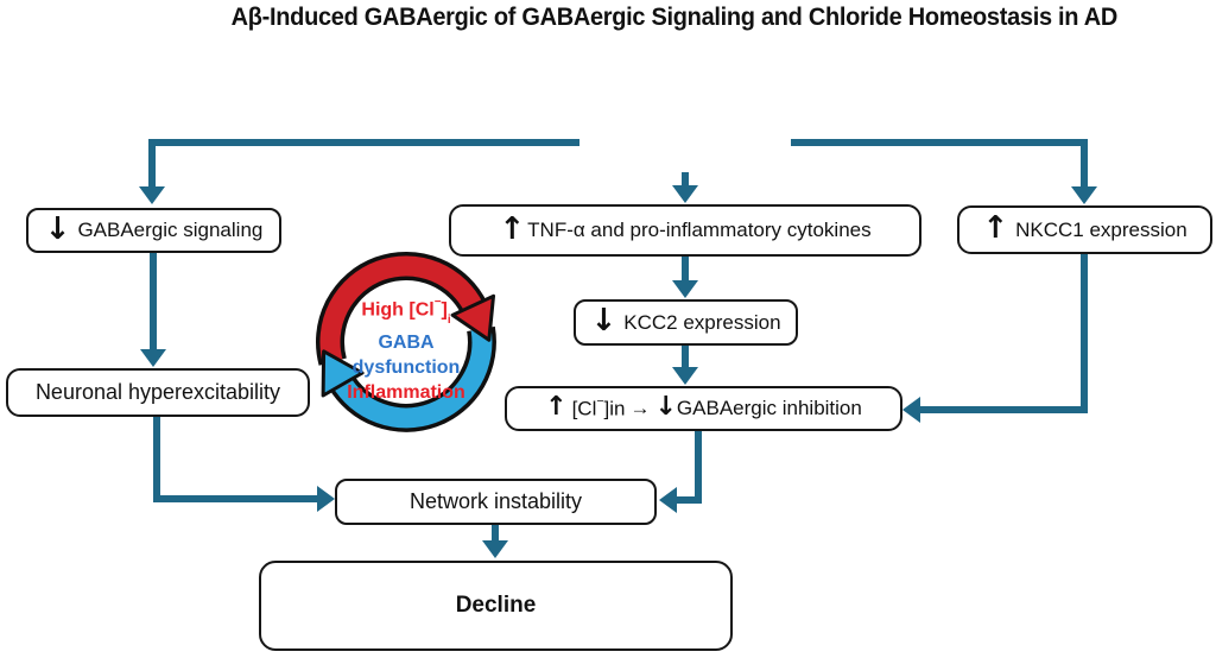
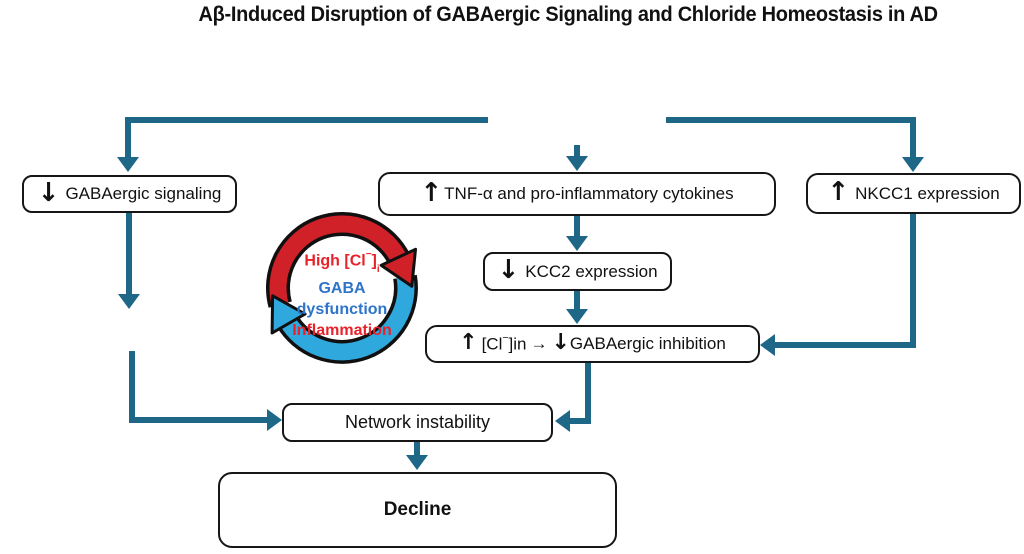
- Aβ-Induced GABAergic of GABAergic Signaling and Chloride Homeostasis in AD
+ Aβ-Induced Disruption of GABAergic Signaling and Chloride Homeostasis in AD
  High [Cl−]i
  GABA
  dysfunction
  Inflammation
  ↓
  GABAergic signaling
  ↑
  TNF-α and pro-inflammatory cytokines
  ↑
  NKCC1 expression
- Neuronal hyperexcitability
  ↓
  KCC2 expression
  ↑
  [Cl−]in
  →
  ↓
  GABAergic inhibition
  Network instability
  Decline
